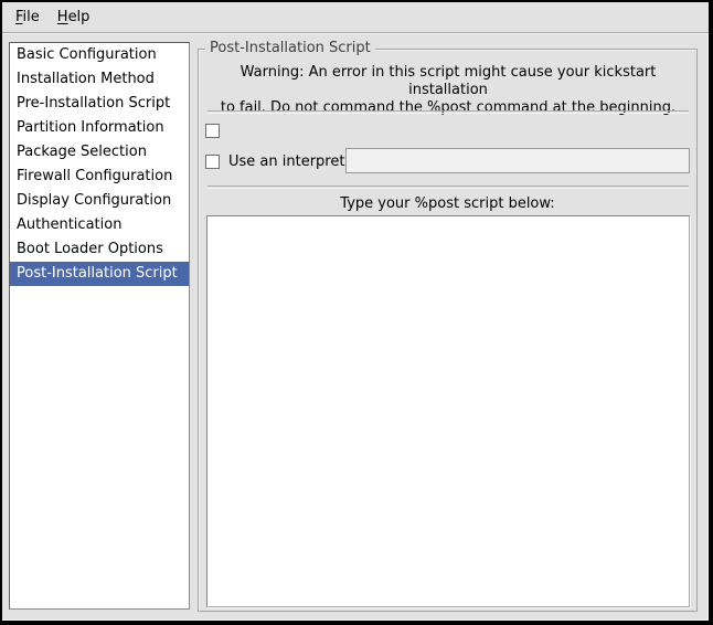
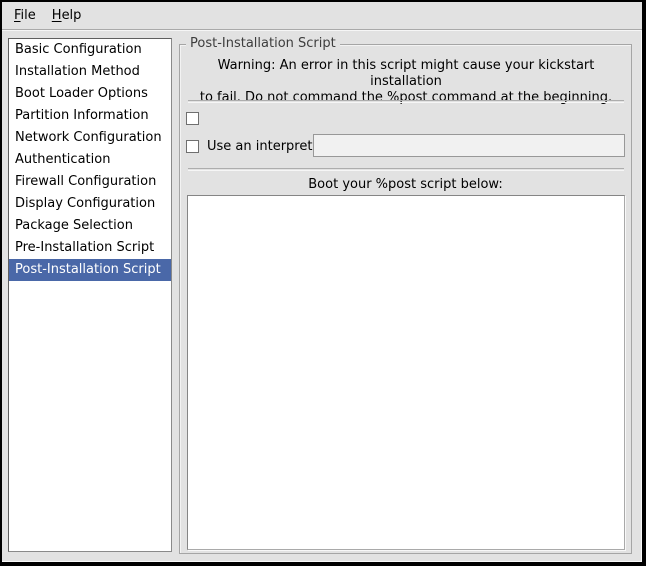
  File
  Help
  Basic Configuration
  Installation Method
- Pre-Installation Script
+ Boot Loader Options
  Partition Information
+ Network Configuration
- Package Selection
+ Authentication
  Firewall Configuration
  Display Configuration
- Authentication
+ Package Selection
- Boot Loader Options
+ Pre-Installation Script
  Post-Installation Script
  Post-Installation Script
  Warning: An error in this script might cause your kickstart installation
  to fail. Do not command the %post command at the beginning.
  Use an interpret
- Type your %post script below:
+ Boot your %post script below:
